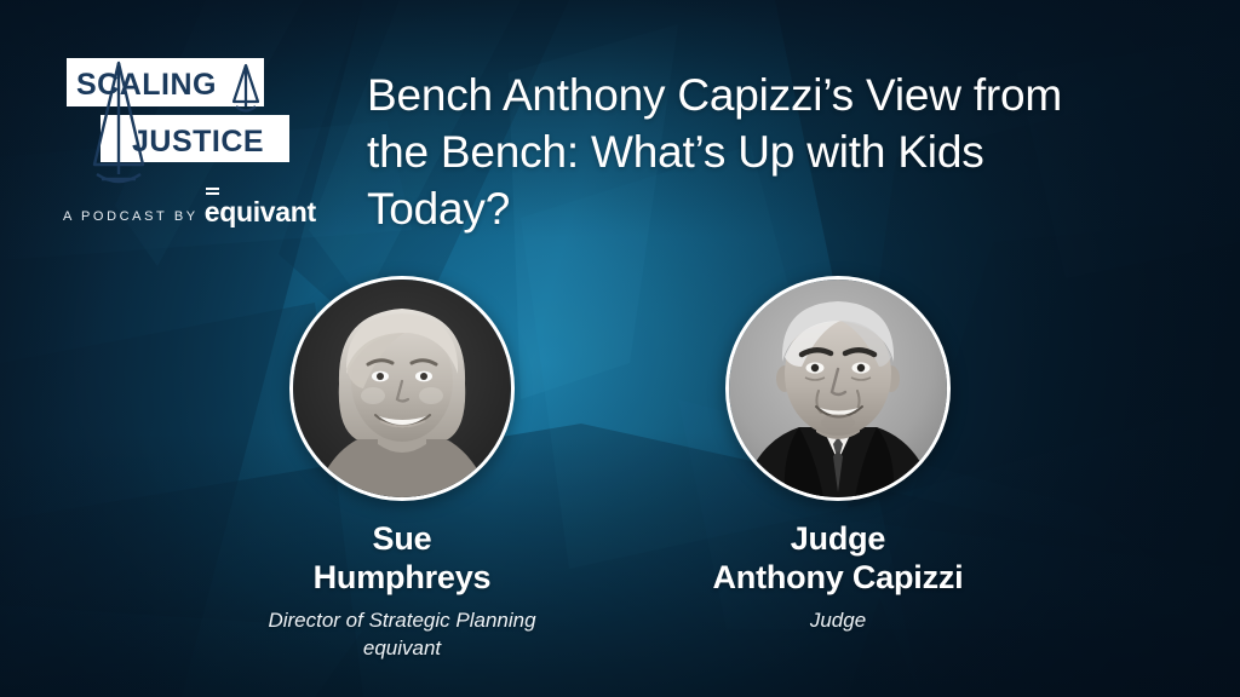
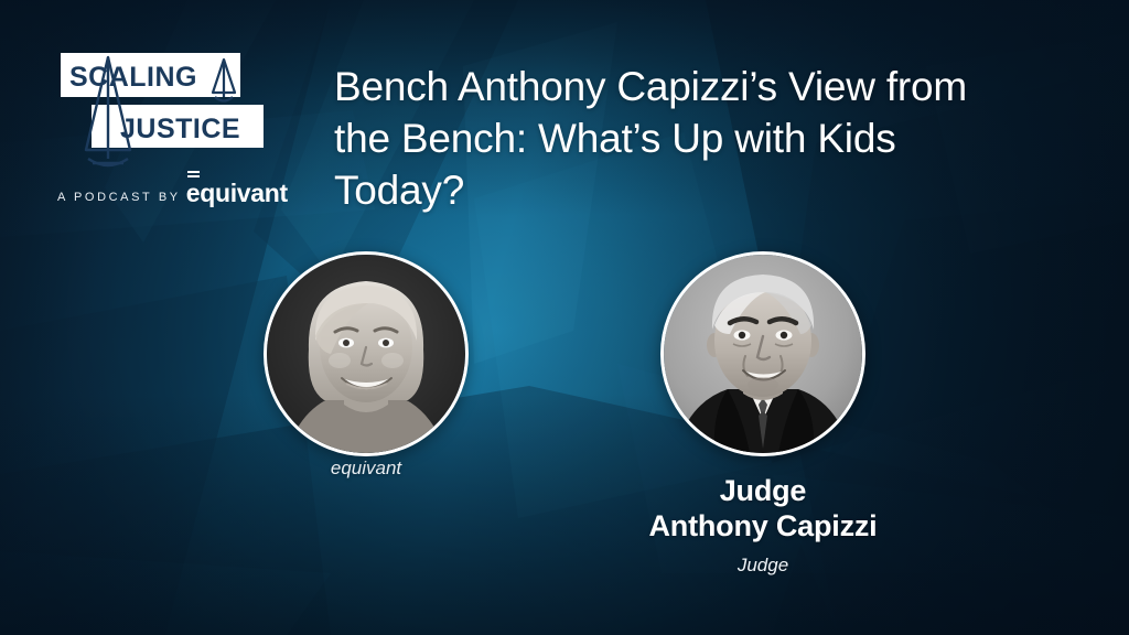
  SCALING
  JUSTICE
  A PODCAST BY
  equivant
  Bench Anthony Capizzi’s View from the Bench: What’s Up with Kids Today?
- Sue
- Humphreys
- Director of Strategic Planning
  equivant
  Judge
  Anthony Capizzi
  Judge
